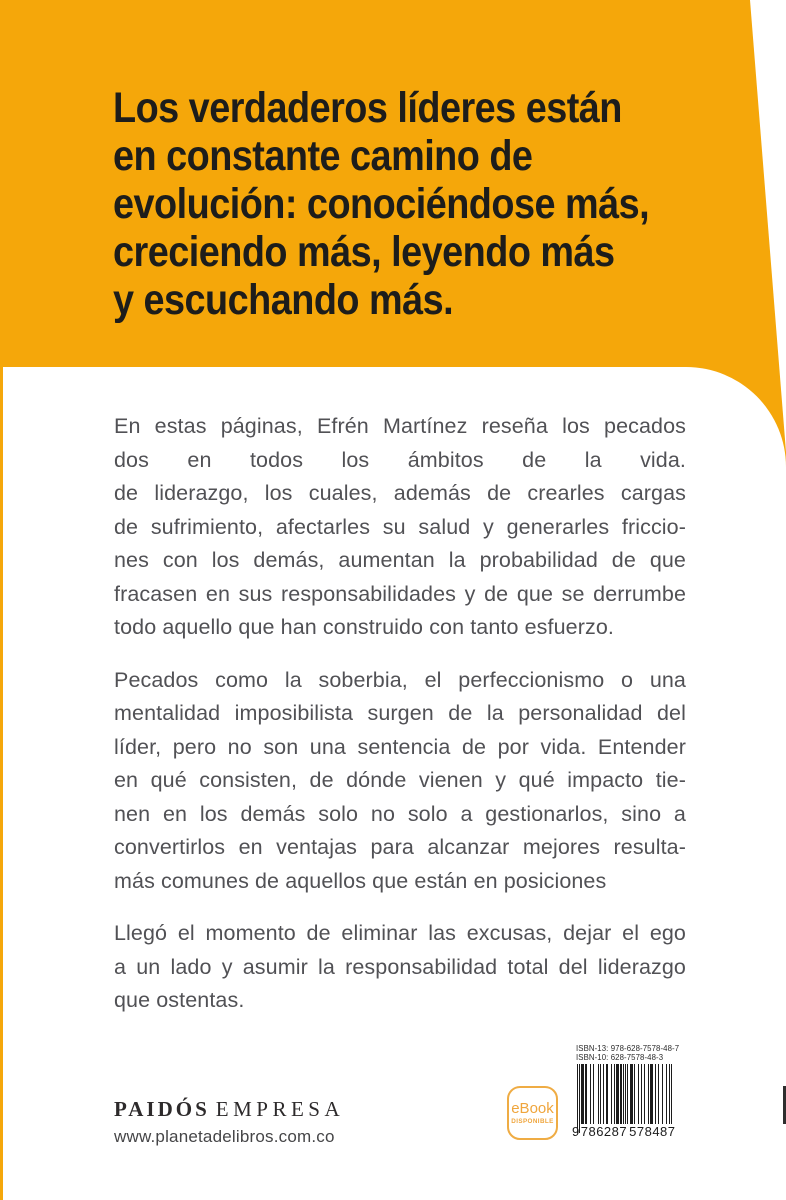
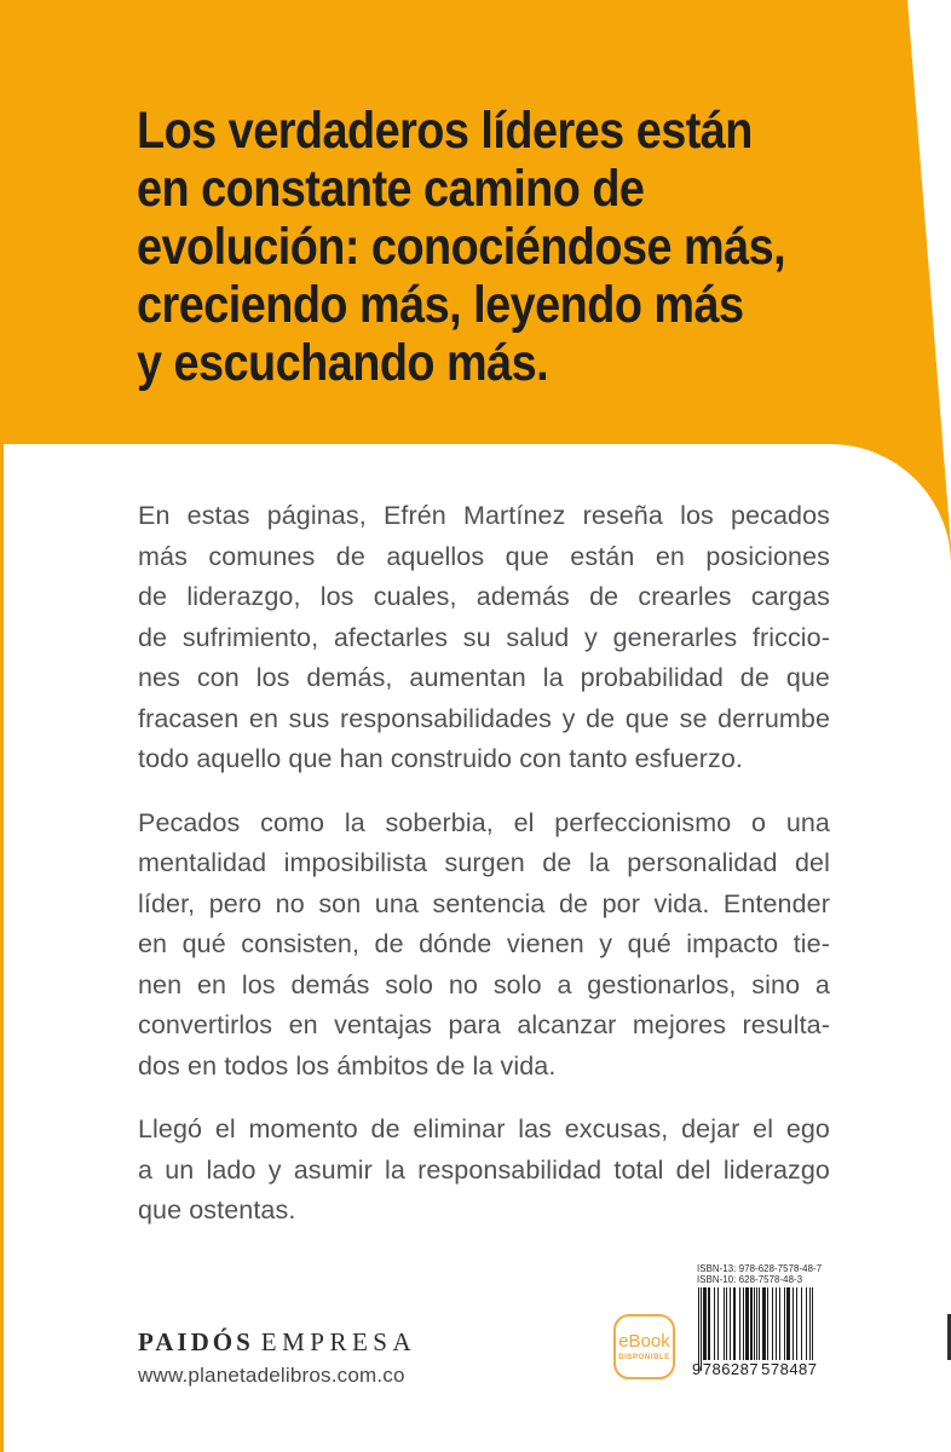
  Los verdaderos líderes están
  en constante camino de
  evolución: conociéndose más,
  creciendo más, leyendo más
  y escuchando más.
  En estas páginas, Efrén Martínez reseña los pecados
- dos en todos los ámbitos de la vida.
+ más comunes de aquellos que están en posiciones
  de liderazgo, los cuales, además de crearles cargas
  de sufrimiento, afectarles su salud y generarles friccio-
  nes con los demás, aumentan la probabilidad de que
  fracasen en sus responsabilidades y de que se derrumbe
  todo aquello que han construido con tanto esfuerzo.
  Pecados como la soberbia, el perfeccionismo o una
  mentalidad imposibilista surgen de la personalidad del
  líder, pero no son una sentencia de por vida. Entender
  en qué consisten, de dónde vienen y qué impacto tie-
  nen en los demás solo no solo a gestionarlos, sino a
  convertirlos en ventajas para alcanzar mejores resulta-
- más comunes de aquellos que están en posiciones
+ dos en todos los ámbitos de la vida.
  Llegó el momento de eliminar las excusas, dejar el ego
  a un lado y asumir la responsabilidad total del liderazgo
  que ostentas.
  PAIDÓS EMPRESA
  www.planetadelibros.com.co
  eBook
  ISBN-13: 978-628-7578-48-7
  ISBN-10: 628-7578-48-3
  9
  786287
  578487
